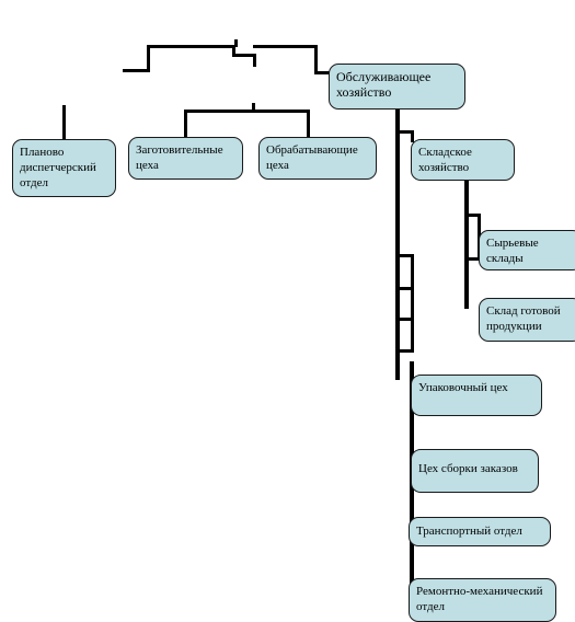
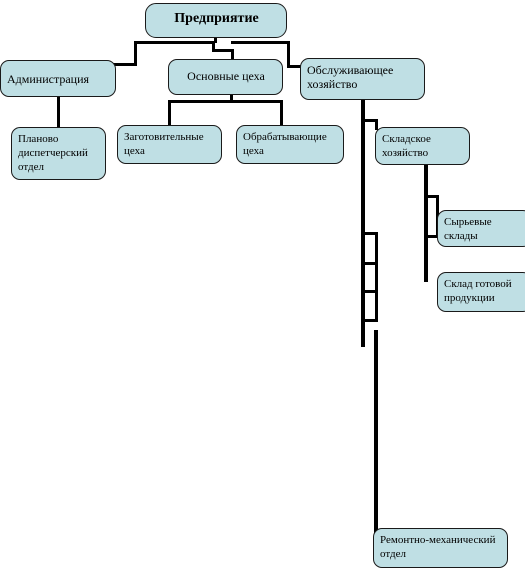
+ Предприятие
+ Администрация
+ Основные цеха
  Обслуживающее
  хозяйство
  Планово
  диспетчерский
  отдел
  Заготовительные
  цеха
  Обрабатывающие
  цеха
  Складское
  хозяйство
  Сырьевые
  склады
  Склад готовой
  продукции
- Упаковочный цех
- Цех сборки заказов
- Транспортный отдел
  Ремонтно-механический
  отдел
